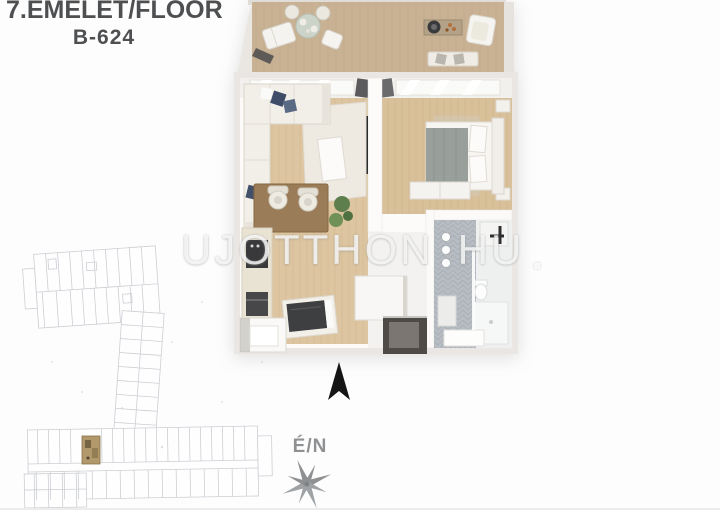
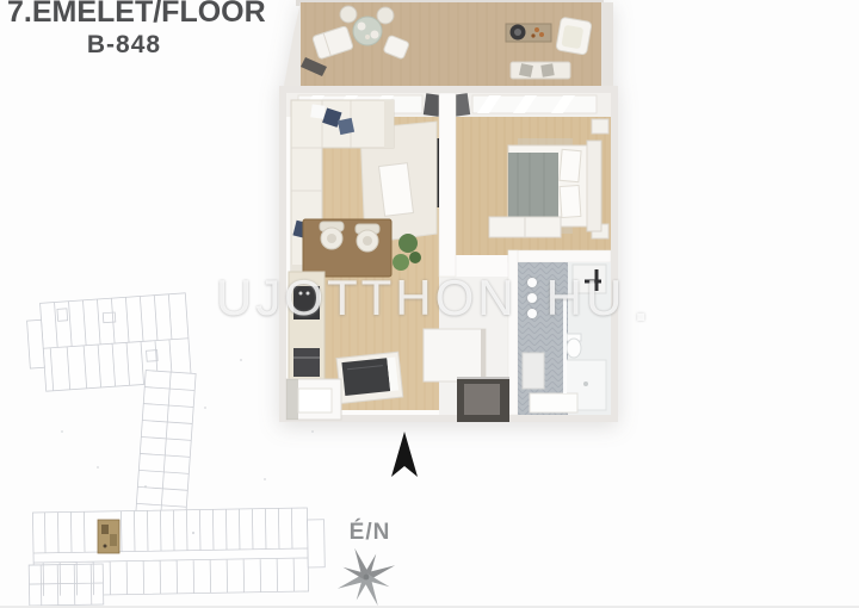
  7.EMELET/FLOOR
- B-624
+ B-848
  UJOTTHON
  HU
  É/N
